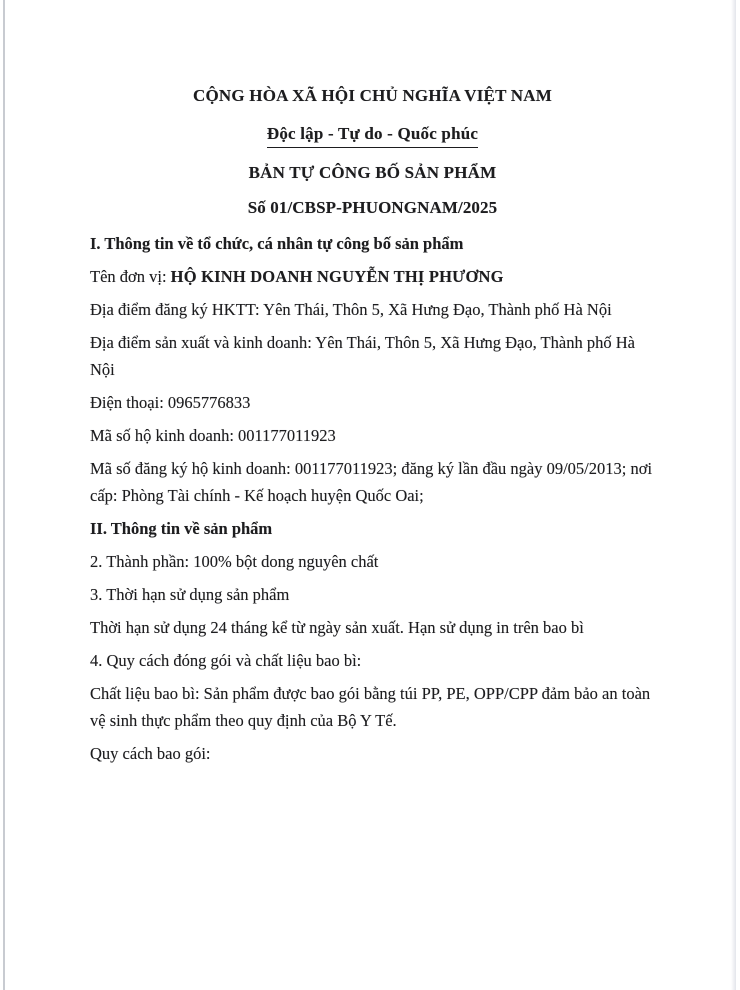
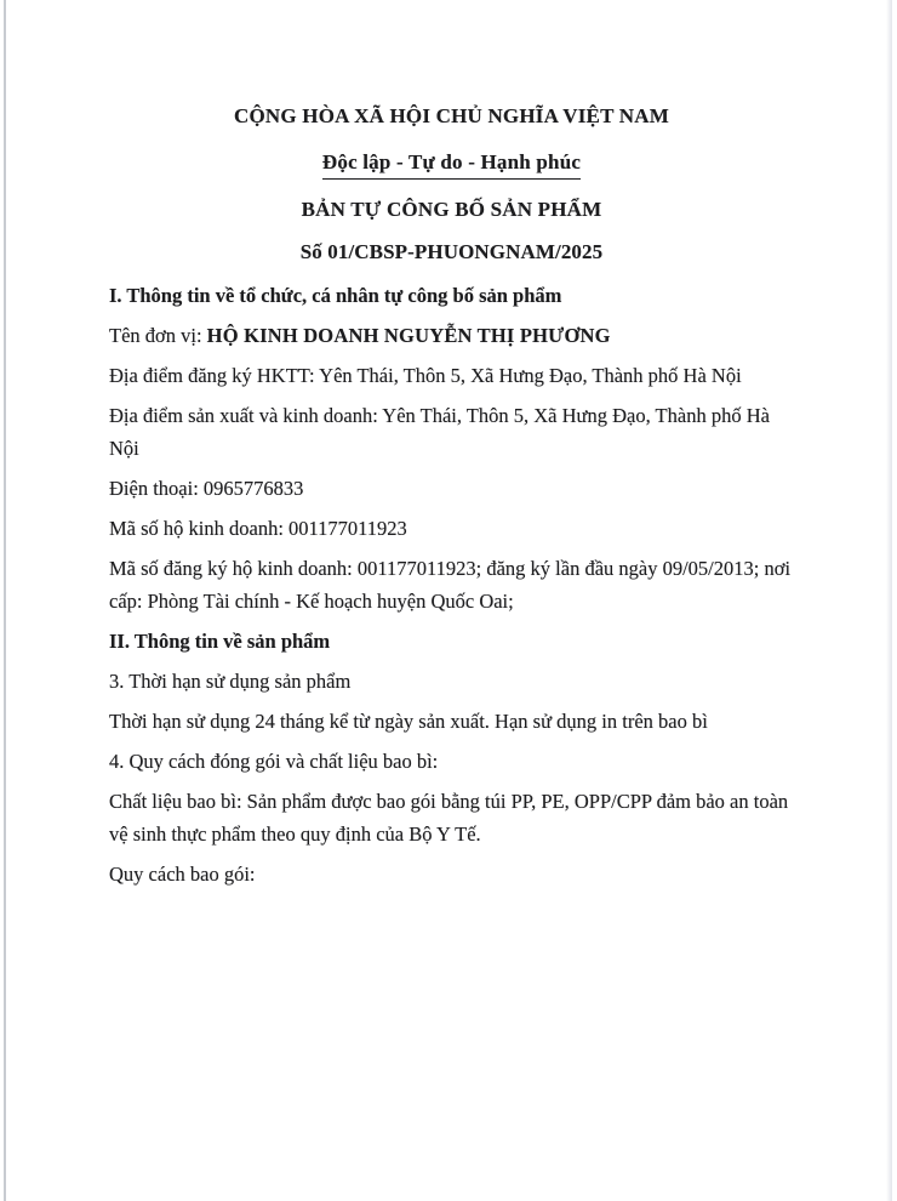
  CỘNG HÒA XÃ HỘI CHỦ NGHĨA VIỆT NAM
- Độc lập - Tự do - Quốc phúc
+ Độc lập - Tự do - Hạnh phúc
  BẢN TỰ CÔNG BỐ SẢN PHẨM
  Số 01/CBSP-PHUONGNAM/2025
  I. Thông tin về tổ chức, cá nhân tự công bố sản phẩm
  Tên đơn vị: HỘ KINH DOANH NGUYỄN THỊ PHƯƠNG
  Địa điểm đăng ký HKTT: Yên Thái, Thôn 5, Xã Hưng Đạo, Thành phố Hà Nội
  Địa điểm sản xuất và kinh doanh: Yên Thái, Thôn 5, Xã Hưng Đạo, Thành phố Hà Nội
  Điện thoại: 0965776833
  Mã số hộ kinh doanh: 001177011923
  Mã số đăng ký hộ kinh doanh: 001177011923; đăng ký lần đầu ngày 09/05/2013; nơi cấp: Phòng Tài chính - Kế hoạch huyện Quốc Oai;
  II. Thông tin về sản phẩm
- 2. Thành phần: 100% bột dong nguyên chất
  3. Thời hạn sử dụng sản phẩm
  Thời hạn sử dụng 24 tháng kể từ ngày sản xuất. Hạn sử dụng in trên bao bì
  4. Quy cách đóng gói và chất liệu bao bì:
  Chất liệu bao bì: Sản phẩm được bao gói bằng túi PP, PE, OPP/CPP đảm bảo an toàn vệ sinh thực phẩm theo quy định của Bộ Y Tế.
  Quy cách bao gói:
